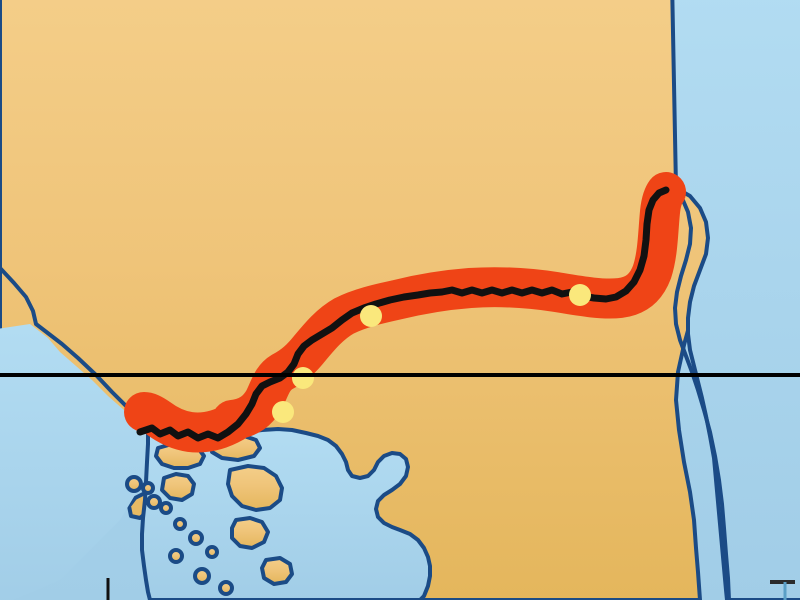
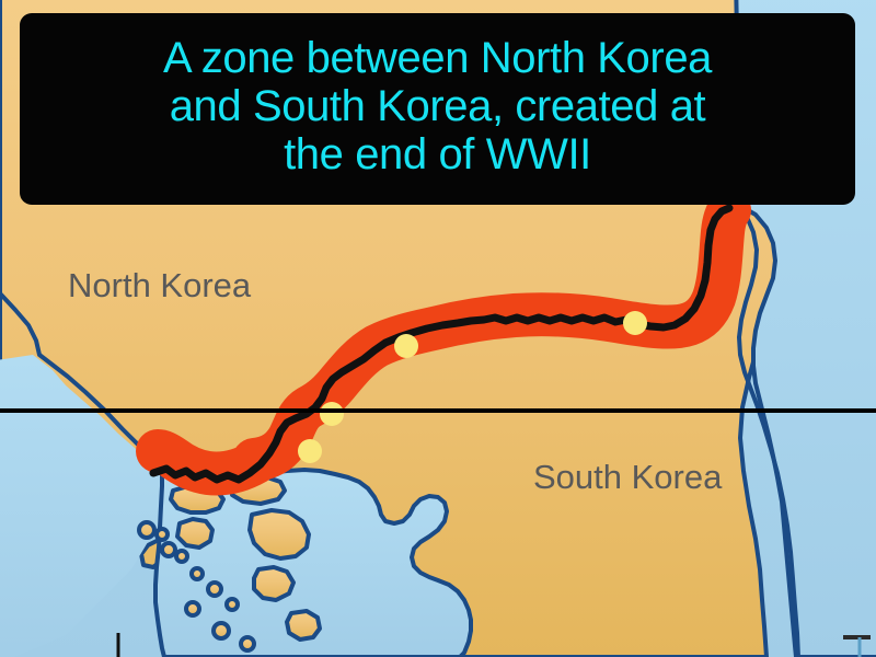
+ North Korea
+ South Korea
+ A zone between North Korea
+ and South Korea, created at
+ the end of WWII
